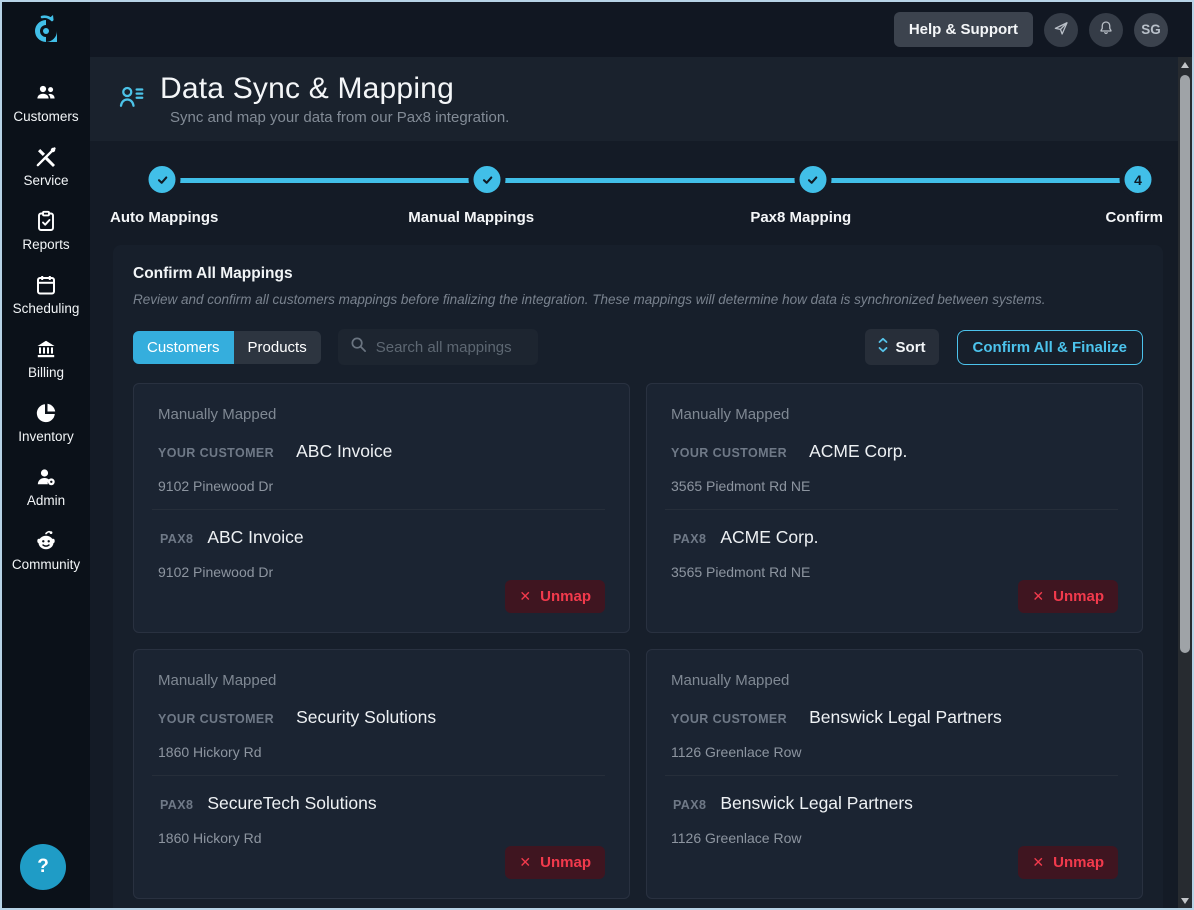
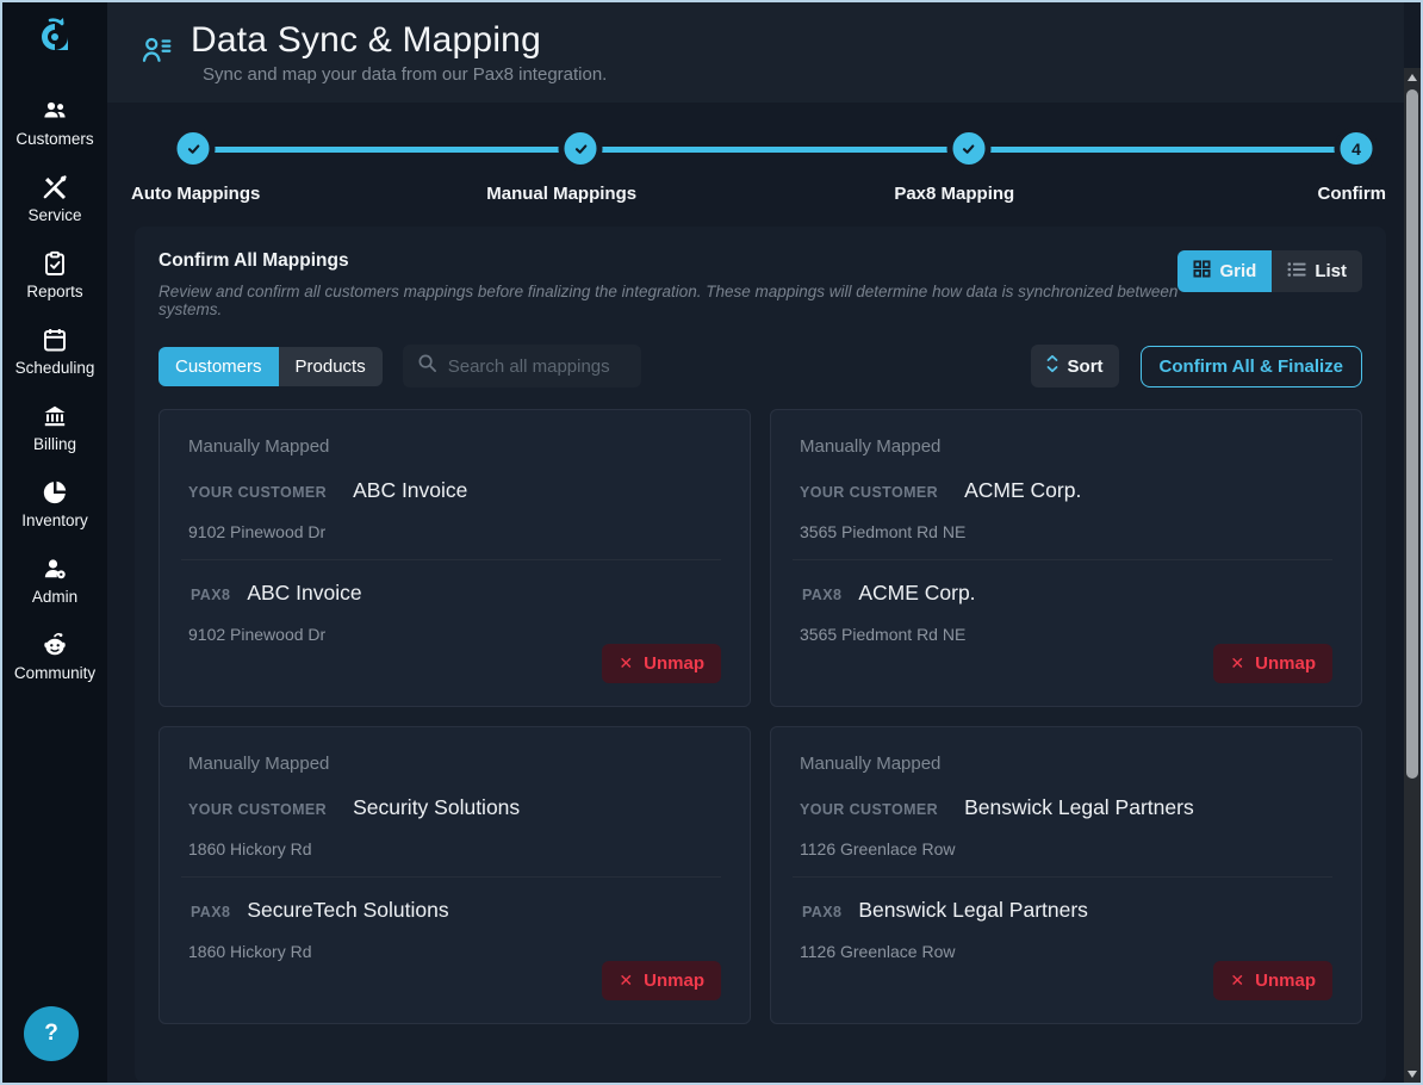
  Customers
  Service
  Reports
  Scheduling
  Billing
  Inventory
  Admin
  Community
  ?
- Help & Support
- SG
  Data Sync & Mapping
  Sync and map your data from our Pax8 integration.
  4
  Auto Mappings
  Manual Mappings
  Pax8 Mapping
  Confirm
  Confirm All Mappings
  Review and confirm all customers mappings before finalizing the integration. These mappings will determine how data is synchronized between systems.
+ Grid
+ List
  Customers
  Products
  Search all mappings
  Sort
  Confirm All & Finalize
  Manually Mapped
  YOUR CUSTOMER
  ABC Invoice
  9102 Pinewood Dr
  PAX8
  ABC Invoice
  9102 Pinewood Dr
  ✕
  Unmap
  Manually Mapped
  YOUR CUSTOMER
  ACME Corp.
  3565 Piedmont Rd NE
  PAX8
  ACME Corp.
  3565 Piedmont Rd NE
  ✕
  Unmap
  Manually Mapped
  YOUR CUSTOMER
  Security Solutions
  1860 Hickory Rd
  PAX8
  SecureTech Solutions
  1860 Hickory Rd
  ✕
  Unmap
  Manually Mapped
  YOUR CUSTOMER
  Benswick Legal Partners
  1126 Greenlace Row
  PAX8
  Benswick Legal Partners
  1126 Greenlace Row
  ✕
  Unmap
